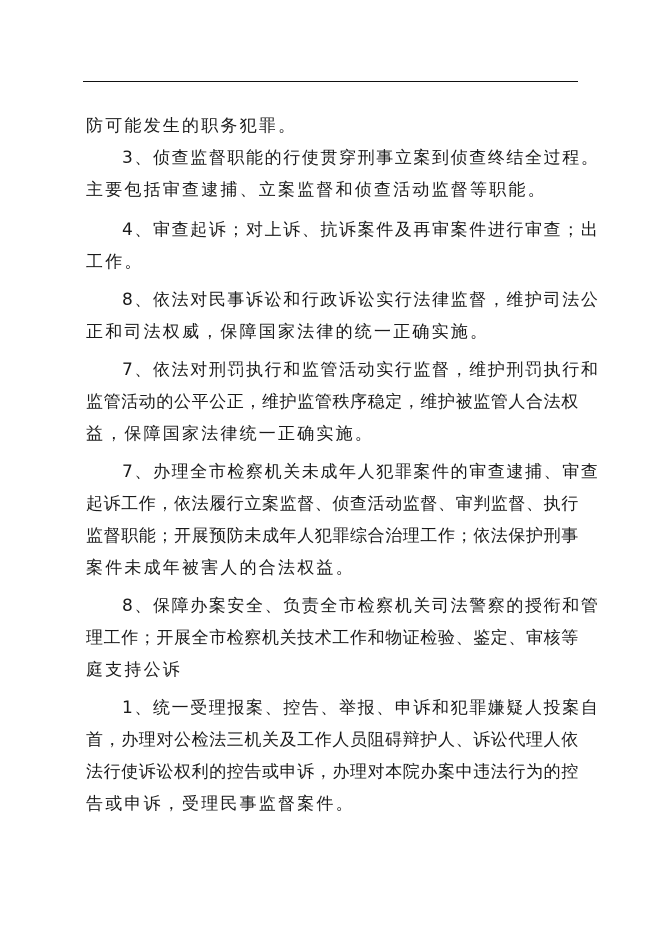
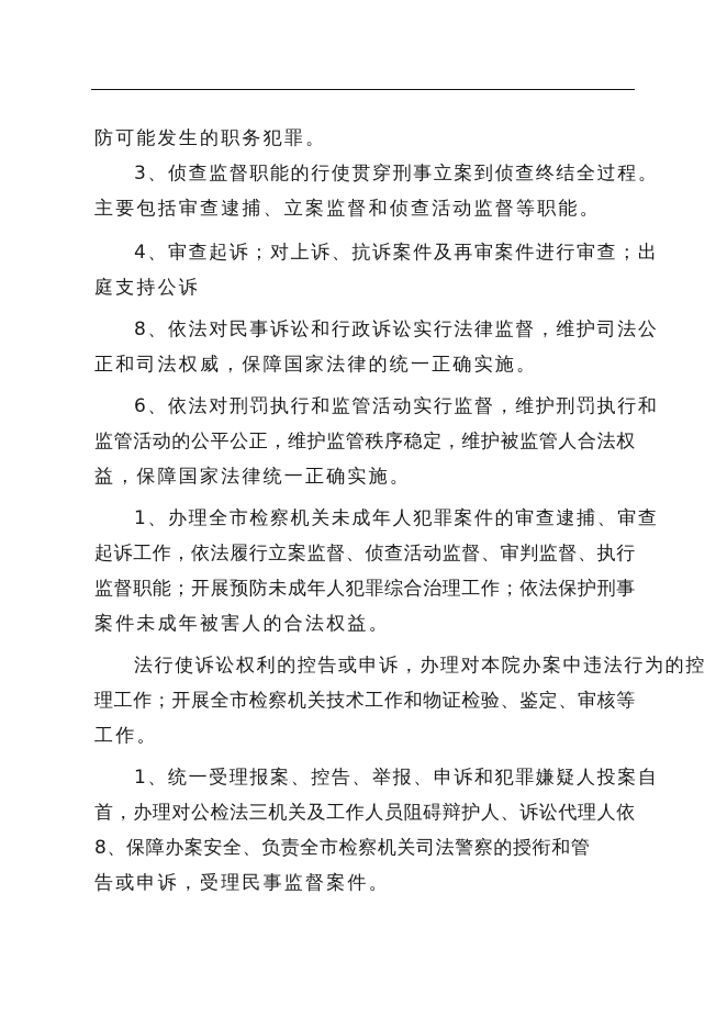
  防可能发生的职务犯罪。
  3、侦查监督职能的行使贯穿刑事立案到侦查终结全过程。
  主要包括审查逮捕、立案监督和侦查活动监督等职能。
  4、审查起诉；对上诉、抗诉案件及再审案件进行审查；出
- 工作。
+ 庭支持公诉
  8、依法对民事诉讼和行政诉讼实行法律监督，维护司法公
  正和司法权威，保障国家法律的统一正确实施。
- 7、依法对刑罚执行和监管活动实行监督，维护刑罚执行和
+ 6、依法对刑罚执行和监管活动实行监督，维护刑罚执行和
  监管活动的公平公正，维护监管秩序稳定，维护被监管人合法权
  益，保障国家法律统一正确实施。
- 7、办理全市检察机关未成年人犯罪案件的审查逮捕、审查
+ 1、办理全市检察机关未成年人犯罪案件的审查逮捕、审查
  起诉工作，依法履行立案监督、侦查活动监督、审判监督、执行
  监督职能；开展预防未成年人犯罪综合治理工作；依法保护刑事
  案件未成年被害人的合法权益。
- 8、保障办案安全、负责全市检察机关司法警察的授衔和管
+ 法行使诉讼权利的控告或申诉，办理对本院办案中违法行为的控
  理工作；开展全市检察机关技术工作和物证检验、鉴定、审核等
- 庭支持公诉
+ 工作。
  1、统一受理报案、控告、举报、申诉和犯罪嫌疑人投案自
  首，办理对公检法三机关及工作人员阻碍辩护人、诉讼代理人依
- 法行使诉讼权利的控告或申诉，办理对本院办案中违法行为的控
+ 8、保障办案安全、负责全市检察机关司法警察的授衔和管
  告或申诉，受理民事监督案件。
